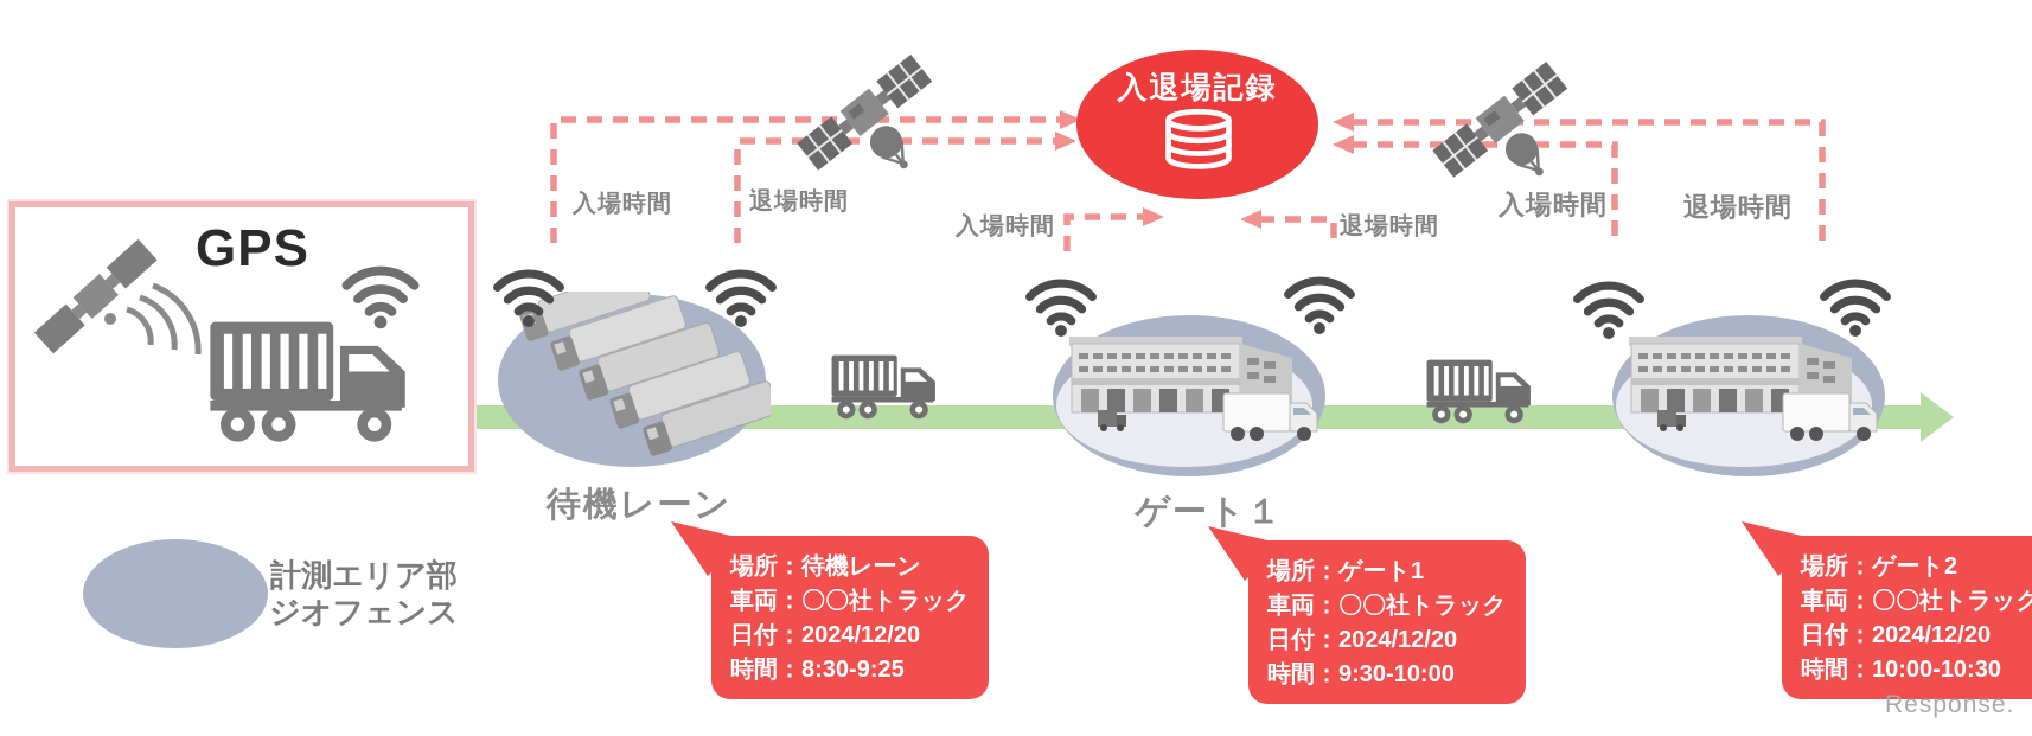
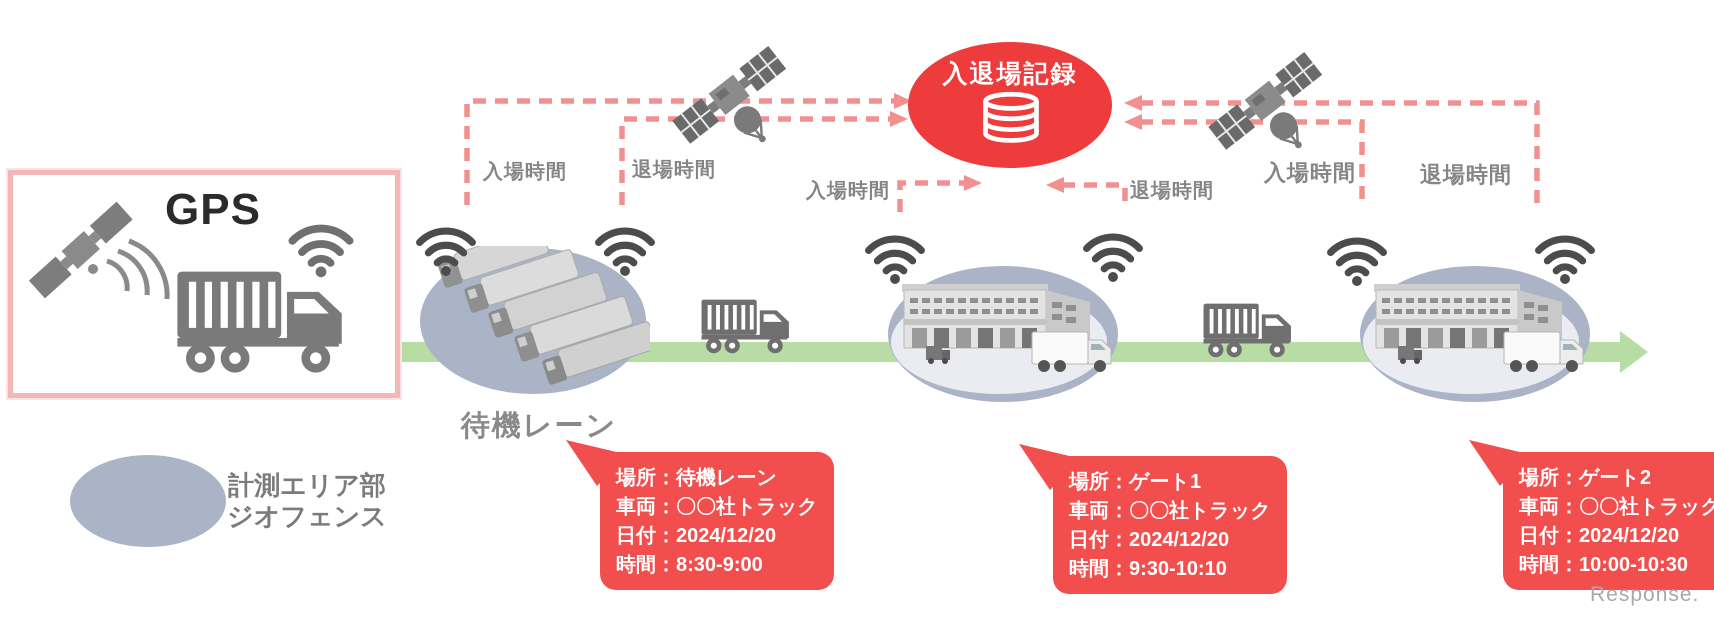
  入退場記録
  入場時間
  退場時間
  入場時間
  退場時間
  入場時間
  退場時間
  GPS
  待機レーン
- ゲート１
  場所：待機レーン
  車両：〇〇社トラック
  日付：2024/12/20
- 時間：8:30-9:25
+ 時間：8:30-9:00
  場所：ゲート1
  車両：〇〇社トラック
  日付：2024/12/20
- 時間：9:30-10:00
+ 時間：9:30-10:10
  場所：ゲート2
  車両：〇〇社トラック
  日付：2024/12/20
  時間：10:00-10:30
  計測エリア部
  ジオフェンス
  Response.
